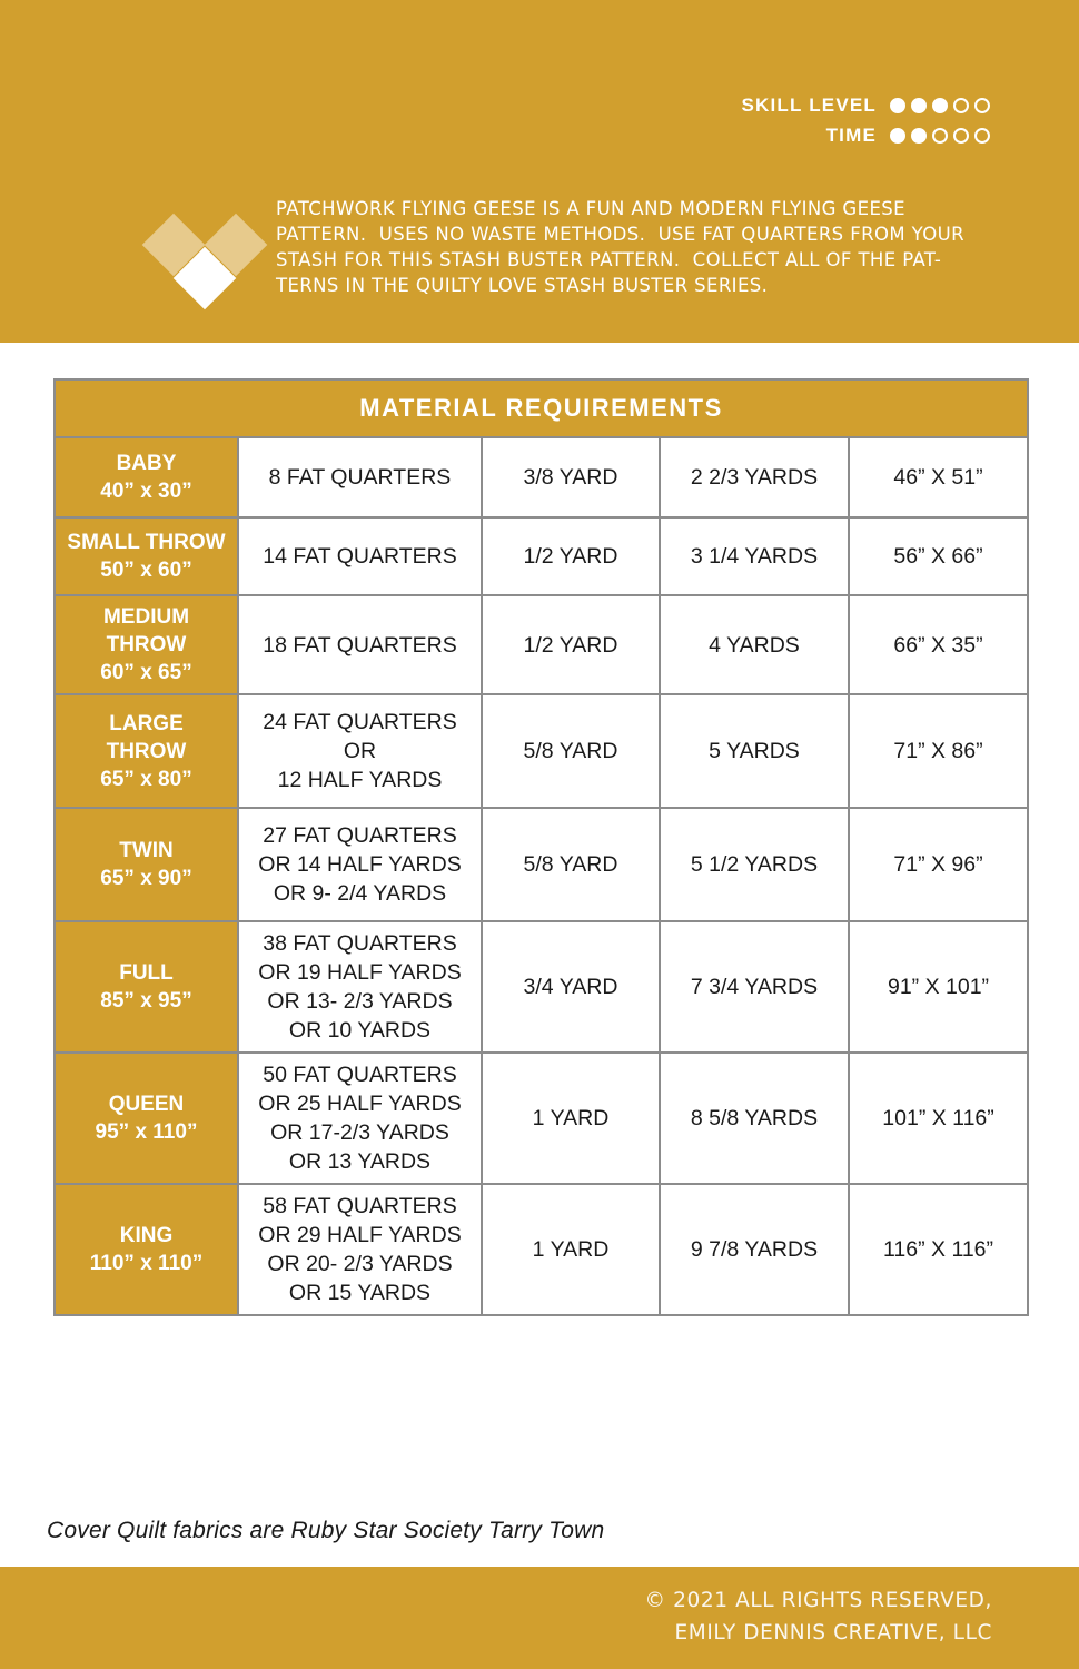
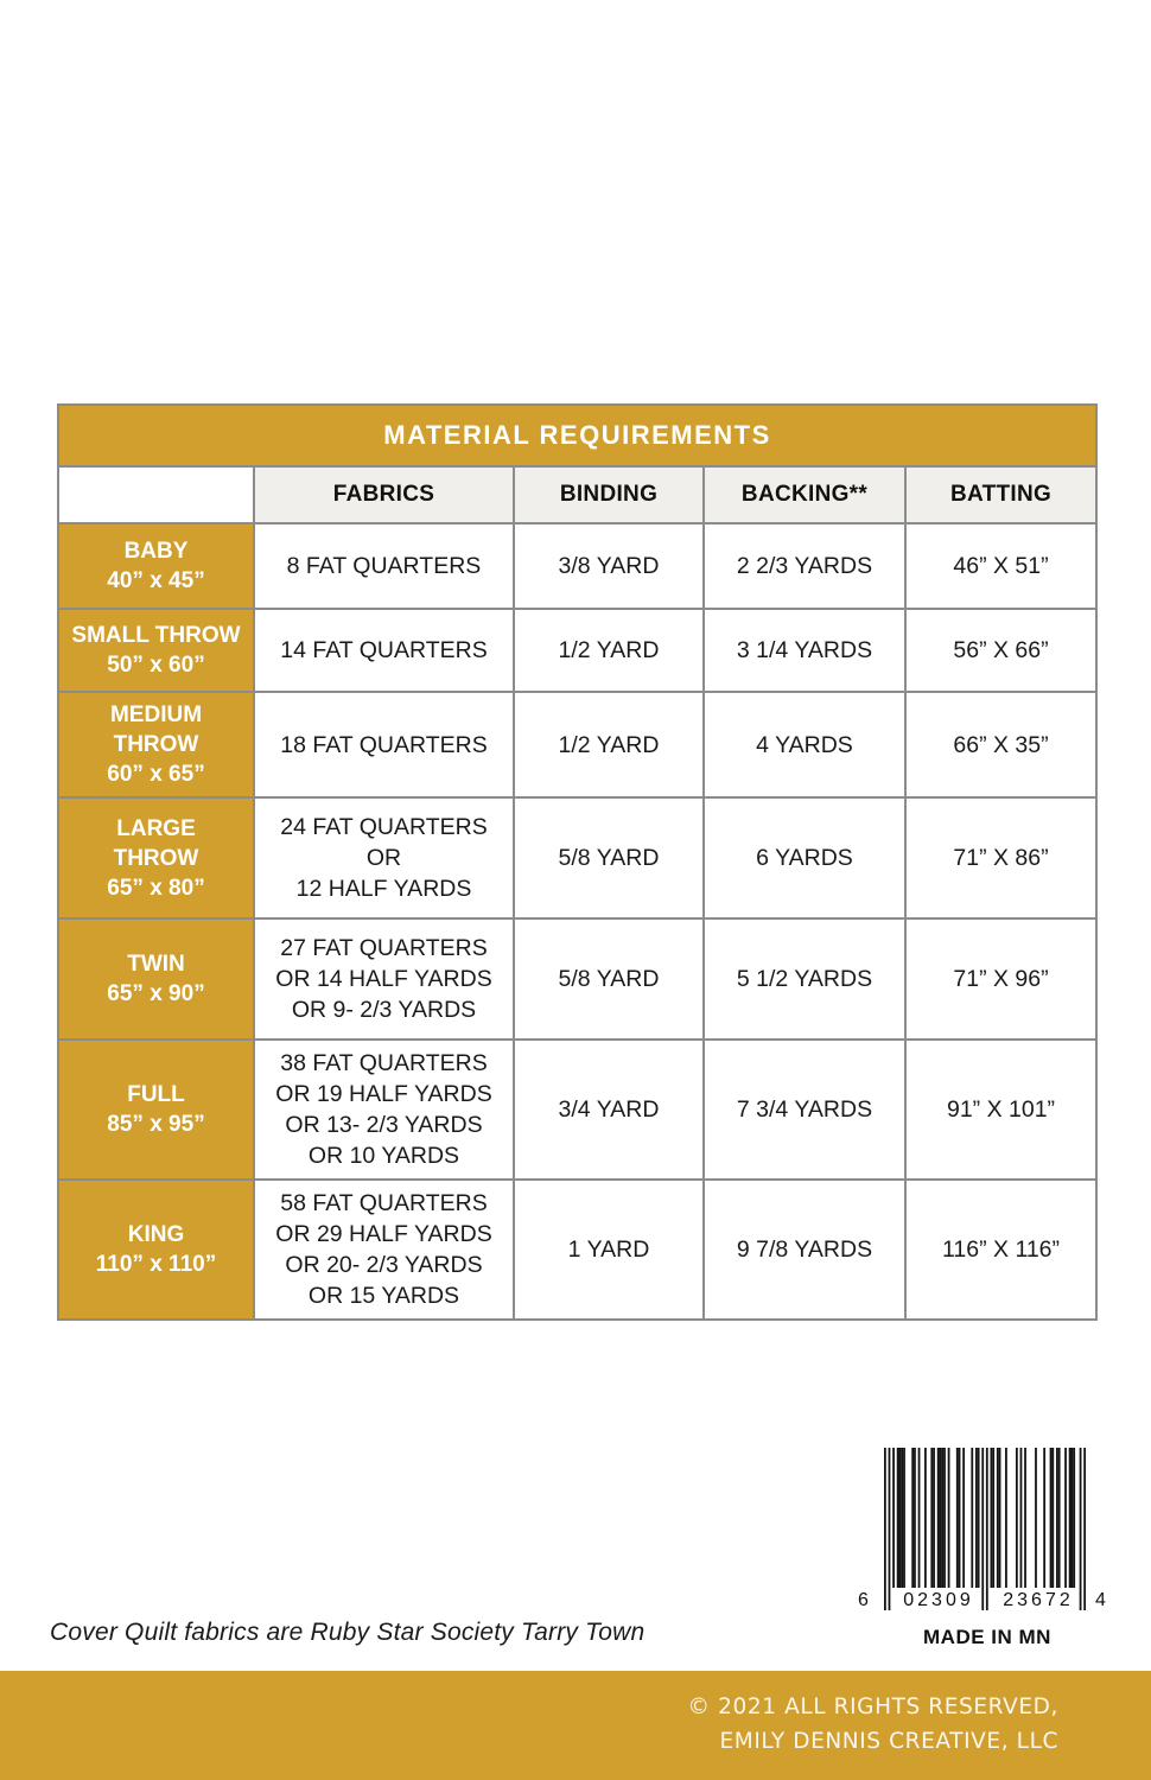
- SKILL LEVEL
- TIME
- PATCHWORK FLYING GEESE IS A FUN AND MODERN FLYING GEESE
- PATTERN. USES NO WASTE METHODS. USE FAT QUARTERS FROM YOUR
- STASH FOR THIS STASH BUSTER PATTERN. COLLECT ALL OF THE PAT-
- TERNS IN THE QUILTY LOVE STASH BUSTER SERIES.
  MATERIAL REQUIREMENTS
+ 	FABRICS	BINDING	BACKING**	BATTING
- BABY40” x 30”	8 FAT QUARTERS	3/8 YARD	2 2/3 YARDS	46” X 51”
+ BABY40” x 45”	8 FAT QUARTERS	3/8 YARD	2 2/3 YARDS	46” X 51”
  SMALL THROW50” x 60”	14 FAT QUARTERS	1/2 YARD	3 1/4 YARDS	56” X 66”
  MEDIUM THROW60” x 65”	18 FAT QUARTERS	1/2 YARD	4 YARDS	66” X 35”
- LARGE THROW65” x 80”	24 FAT QUARTERS OR 12 HALF YARDS	5/8 YARD	5 YARDS	71” X 86”
+ LARGE THROW65” x 80”	24 FAT QUARTERS OR 12 HALF YARDS	5/8 YARD	6 YARDS	71” X 86”
- TWIN65” x 90”	27 FAT QUARTERS OR 14 HALF YARDS OR 9- 2/4 YARDS	5/8 YARD	5 1/2 YARDS	71” X 96”
+ TWIN65” x 90”	27 FAT QUARTERS OR 14 HALF YARDS OR 9- 2/3 YARDS	5/8 YARD	5 1/2 YARDS	71” X 96”
  FULL85” x 95”	38 FAT QUARTERS OR 19 HALF YARDS OR 13- 2/3 YARDS OR 10 YARDS	3/4 YARD	7 3/4 YARDS	91” X 101”
- QUEEN95” x 110”	50 FAT QUARTERS OR 25 HALF YARDS OR 17-2/3 YARDS OR 13 YARDS	1 YARD	8 5/8 YARDS	101” X 116”
  KING110” x 110”	58 FAT QUARTERS OR 29 HALF YARDS OR 20- 2/3 YARDS OR 15 YARDS	1 YARD	9 7/8 YARDS	116” X 116”
+ 6
+ 02309
+ 23672
+ 4
+ MADE IN MN
  Cover Quilt fabrics are Ruby Star Society Tarry Town
  © 2021 ALL RIGHTS RESERVED,
  EMILY DENNIS CREATIVE, LLC
